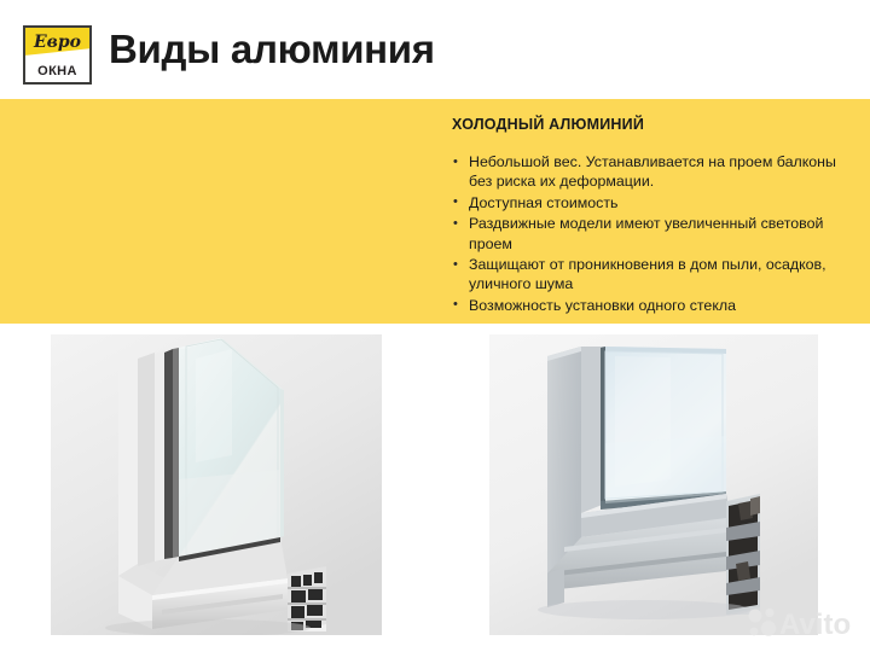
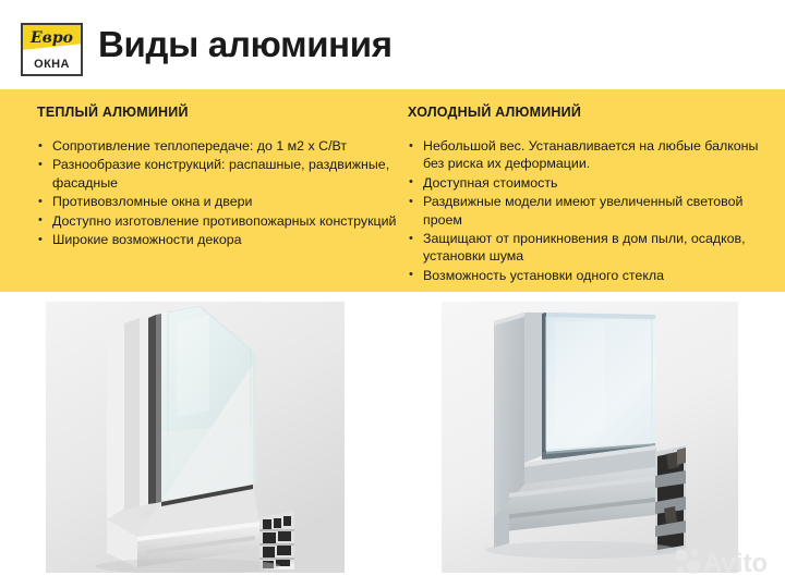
  Евро
  ОКНА
  Виды алюминия
+ ТЕПЛЫЙ АЛЮМИНИЙ
+ Сопротивление теплопередаче: до 1 м2 x С/Вт
+ Разнообразие конструкций: распашные, раздвижные, фасадные
+ Противовзломные окна и двери
+ Доступно изготовление противопожарных конструкций
+ Широкие возможности декора
  ХОЛОДНЫЙ АЛЮМИНИЙ
- Небольшой вес. Устанавливается на проем балконы без риска их деформации.
+ Небольшой вес. Устанавливается на любые балконы без риска их деформации.
  Доступная стоимость
  Раздвижные модели имеют увеличенный световой проем
- Защищают от проникновения в дом пыли, осадков, уличного шума
+ Защищают от проникновения в дом пыли, осадков, установки шума
  Возможность установки одного стекла
  Avito
